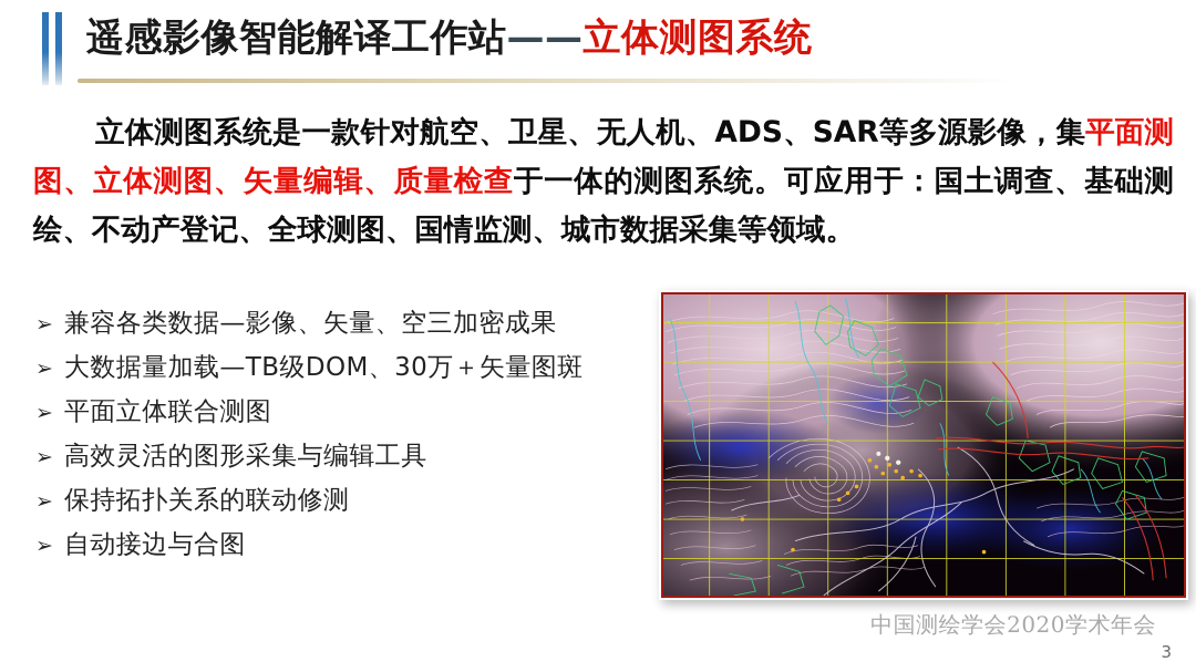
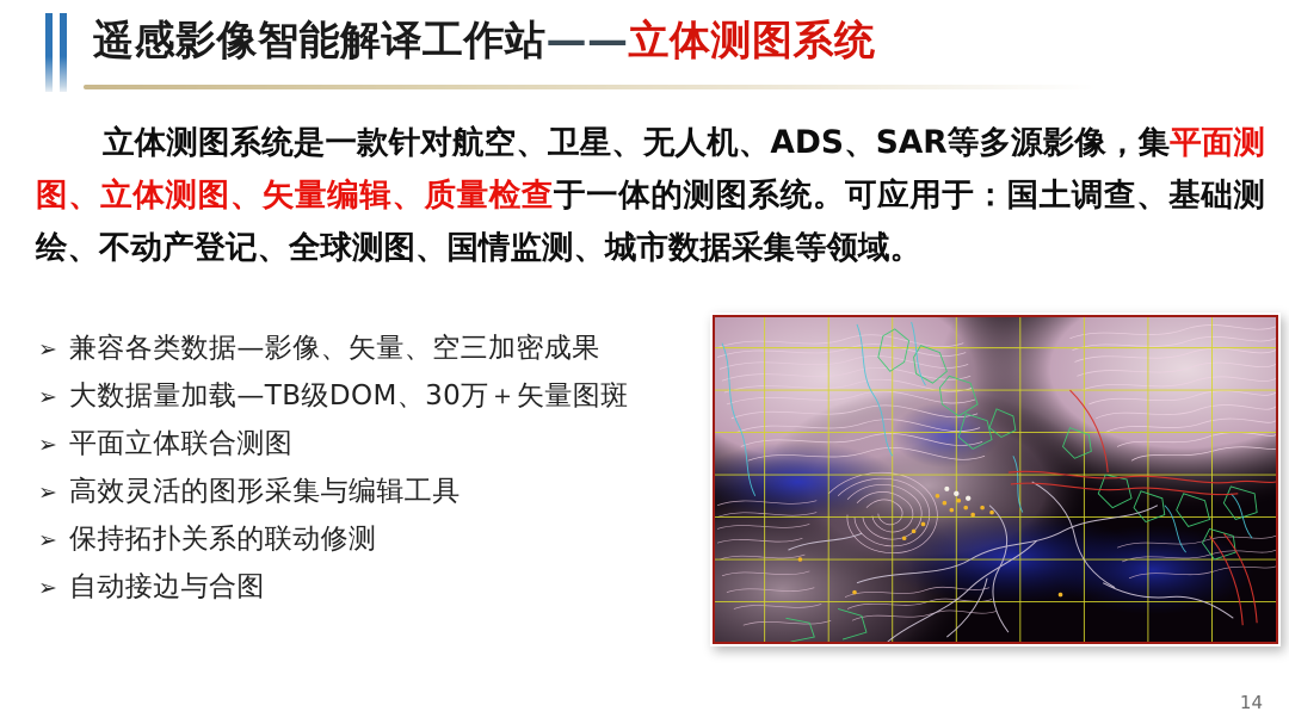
  遥感影像智能解译工作站——立体测图系统
  立体测图系统是一款针对航空、卫星、无人机、ADS、SAR等多源影像，集平面测图、立体测图、矢量编辑、质量检查于一体的测图系统。可应用于：国土调查、基础测绘、不动产登记、全球测图、国情监测、城市数据采集等领域。
  ➢
  兼容各类数据—影像、矢量、空三加密成果
  ➢
  大数据量加载—TB级DOM、30万＋矢量图斑
  ➢
  平面立体联合测图
  ➢
  高效灵活的图形采集与编辑工具
  ➢
  保持拓扑关系的联动修测
  ➢
  自动接边与合图
- 中国测绘学会2020学术年会
- 3
+ 14
